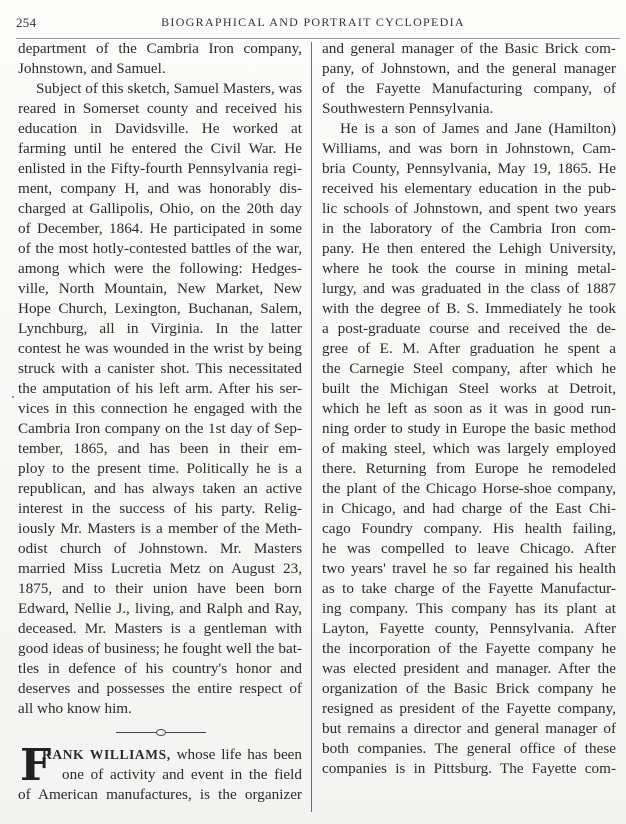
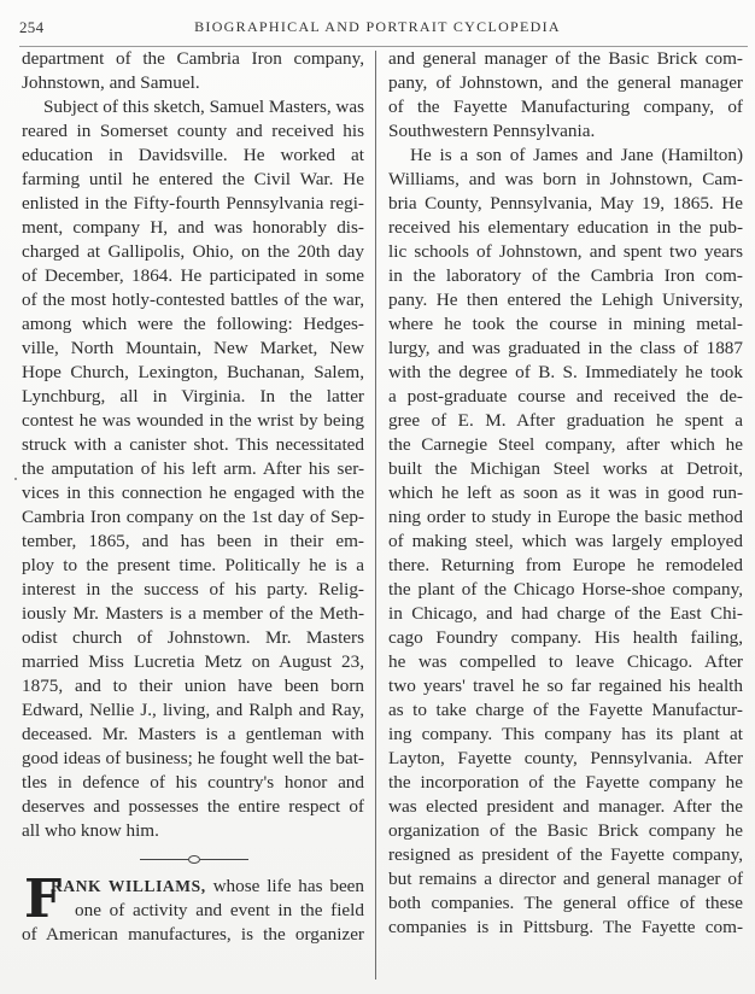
  254
  BIOGRAPHICAL AND PORTRAIT CYCLOPEDIA
  department of the Cambria Iron company,
  Johnstown, and Samuel.
  Subject of this sketch, Samuel Masters, was
  reared in Somerset county and received his
  education in Davidsville. He worked at
  farming until he entered the Civil War. He
  enlisted in the Fifty-fourth Pennsylvania regi-
  ment, company H, and was honorably dis-
  charged at Gallipolis, Ohio, on the 20th day
  of December, 1864. He participated in some
  of the most hotly-contested battles of the war,
  among which were the following: Hedges-
  ville, North Mountain, New Market, New
  Hope Church, Lexington, Buchanan, Salem,
  Lynchburg, all in Virginia. In the latter
  contest he was wounded in the wrist by being
  struck with a canister shot. This necessitated
  the amputation of his left arm. After his ser-
  vices in this connection he engaged with the
  Cambria Iron company on the 1st day of Sep-
  tember, 1865, and has been in their em-
  ploy to the present time. Politically he is a
- republican, and has always taken an active
  interest in the success of his party. Relig-
  iously Mr. Masters is a member of the Meth-
  odist church of Johnstown. Mr. Masters
  married Miss Lucretia Metz on August 23,
  1875, and to their union have been born
  Edward, Nellie J., living, and Ralph and Ray,
  deceased. Mr. Masters is a gentleman with
  good ideas of business; he fought well the bat-
  tles in defence of his country's honor and
  deserves and possesses the entire respect of
  all who know him.
  F
  RANK WILLIAMS, whose life has been
  one of activity and event in the field
  of American manufactures, is the organizer
  and general manager of the Basic Brick com-
  pany, of Johnstown, and the general manager
  of the Fayette Manufacturing company, of
  Southwestern Pennsylvania.
  He is a son of James and Jane (Hamilton)
  Williams, and was born in Johnstown, Cam-
  bria County, Pennsylvania, May 19, 1865. He
  received his elementary education in the pub-
  lic schools of Johnstown, and spent two years
  in the laboratory of the Cambria Iron com-
  pany. He then entered the Lehigh University,
  where he took the course in mining metal-
  lurgy, and was graduated in the class of 1887
  with the degree of B. S. Immediately he took
  a post-graduate course and received the de-
  gree of E. M. After graduation he spent a
  the Carnegie Steel company, after which he
  built the Michigan Steel works at Detroit,
  which he left as soon as it was in good run-
  ning order to study in Europe the basic method
  of making steel, which was largely employed
  there. Returning from Europe he remodeled
  the plant of the Chicago Horse-shoe company,
  in Chicago, and had charge of the East Chi-
  cago Foundry company. His health failing,
  he was compelled to leave Chicago. After
  two years' travel he so far regained his health
  as to take charge of the Fayette Manufactur-
  ing company. This company has its plant at
  Layton, Fayette county, Pennsylvania. After
  the incorporation of the Fayette company he
  was elected president and manager. After the
  organization of the Basic Brick company he
  resigned as president of the Fayette company,
  but remains a director and general manager of
  both companies. The general office of these
  companies is in Pittsburg. The Fayette com-
